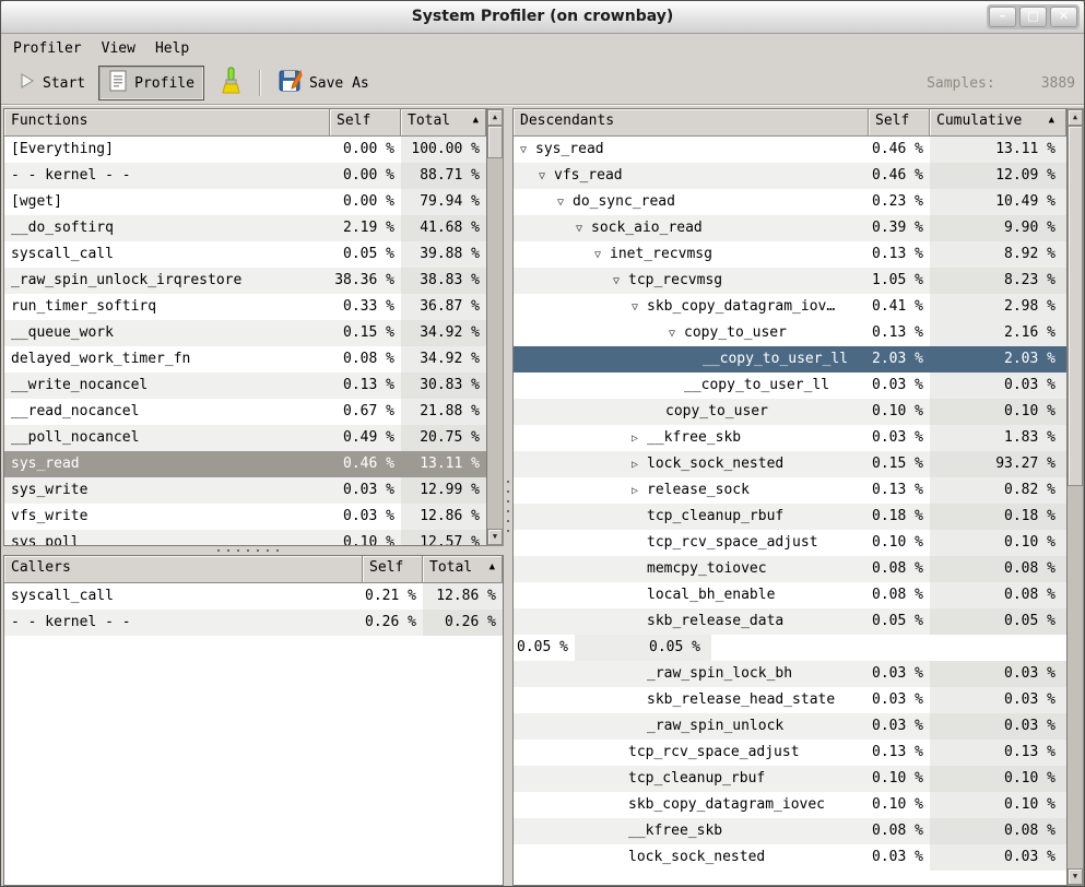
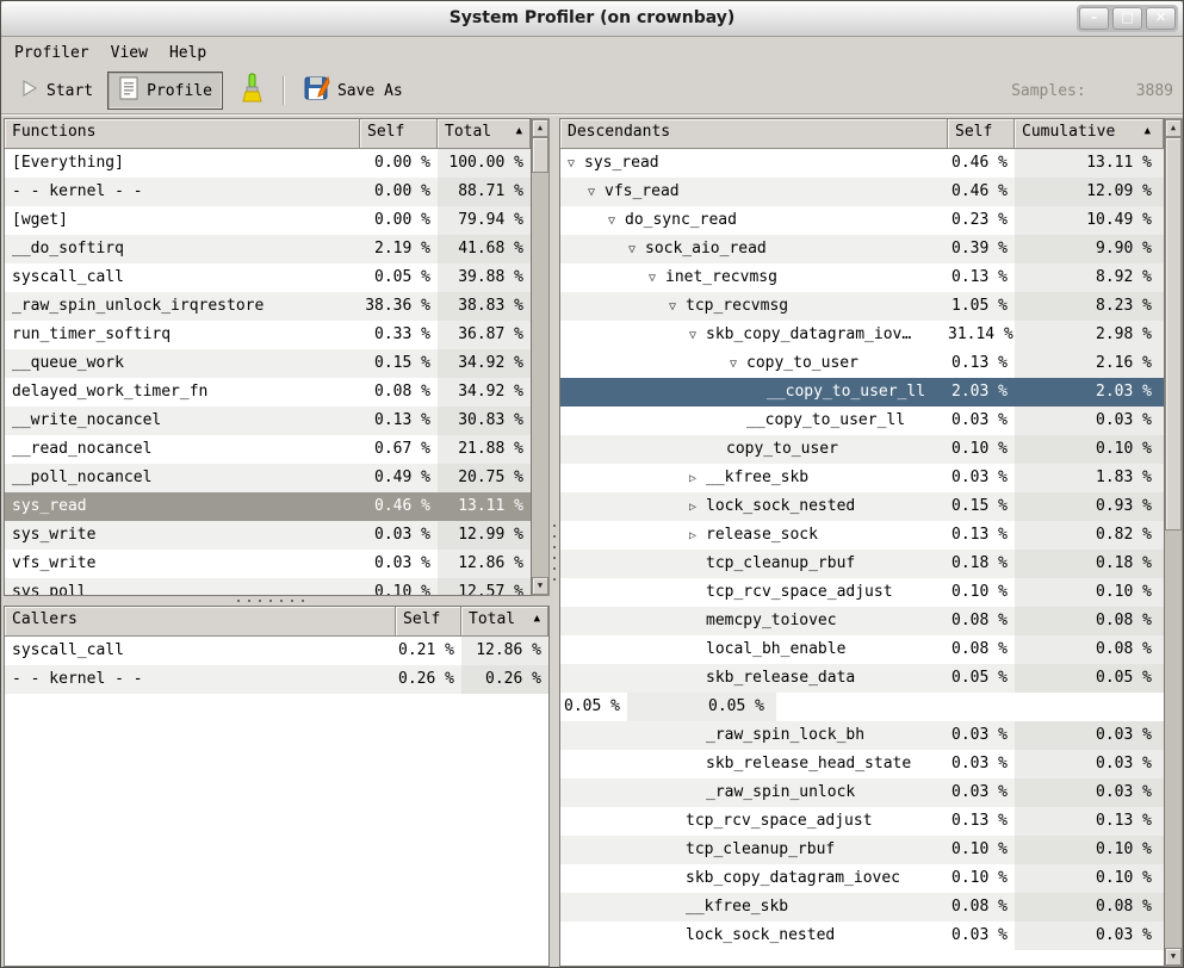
  System Profiler (on crownbay)
  –
  □
  ✕
  Profiler
  View
  Help
  Start
  Profile
  Save As
  Samples:
  3889
  Functions
  Self
  Total
  ▲
  [Everything]
  0.00 %
  100.00 %
  - - kernel - -
  0.00 %
  88.71 %
  [wget]
  0.00 %
  79.94 %
  __do_softirq
  2.19 %
  41.68 %
  syscall_call
  0.05 %
  39.88 %
  _raw_spin_unlock_irqrestore
  38.36 %
  38.83 %
  run_timer_softirq
  0.33 %
  36.87 %
  __queue_work
  0.15 %
  34.92 %
  delayed_work_timer_fn
  0.08 %
  34.92 %
  __write_nocancel
  0.13 %
  30.83 %
  __read_nocancel
  0.67 %
  21.88 %
  __poll_nocancel
  0.49 %
  20.75 %
  sys_read
  0.46 %
  13.11 %
  sys_write
  0.03 %
  12.99 %
  vfs_write
  0.03 %
  12.86 %
  sys_poll
  0.10 %
  12.57 %
  ▲
  ▼
  Callers
  Self
  Total
  ▲
  syscall_call
  0.21 %
  12.86 %
  - - kernel - -
  0.26 %
  0.26 %
  Descendants
  Self
  Cumulative
  ▲
  ▽ sys_read
  0.46 %
  13.11 %
  ▽ vfs_read
  0.46 %
  12.09 %
  ▽ do_sync_read
  0.23 %
  10.49 %
  ▽ sock_aio_read
  0.39 %
  9.90 %
  ▽ inet_recvmsg
  0.13 %
  8.92 %
  ▽ tcp_recvmsg
  1.05 %
  8.23 %
  ▽ skb_copy_datagram_iov…
- 0.41 %
+ 31.14 %
  2.98 %
  ▽ copy_to_user
  0.13 %
  2.16 %
  __copy_to_user_ll
  2.03 %
  2.03 %
  __copy_to_user_ll
  0.03 %
  0.03 %
  copy_to_user
  0.10 %
  0.10 %
  ▷ __kfree_skb
  0.03 %
  1.83 %
  ▷ lock_sock_nested
  0.15 %
- 93.27 %
+ 0.93 %
  ▷ release_sock
  0.13 %
  0.82 %
  tcp_cleanup_rbuf
  0.18 %
  0.18 %
  tcp_rcv_space_adjust
  0.10 %
  0.10 %
  memcpy_toiovec
  0.08 %
  0.08 %
  local_bh_enable
  0.08 %
  0.08 %
  skb_release_data
  0.05 %
  0.05 %
  0.05 %
  0.05 %
  _raw_spin_lock_bh
  0.03 %
  0.03 %
  skb_release_head_state
  0.03 %
  0.03 %
  _raw_spin_unlock
  0.03 %
  0.03 %
  tcp_rcv_space_adjust
  0.13 %
  0.13 %
  tcp_cleanup_rbuf
  0.10 %
  0.10 %
  skb_copy_datagram_iovec
  0.10 %
  0.10 %
  __kfree_skb
  0.08 %
  0.08 %
  lock_sock_nested
  0.03 %
  0.03 %
  ▲
  ▼
